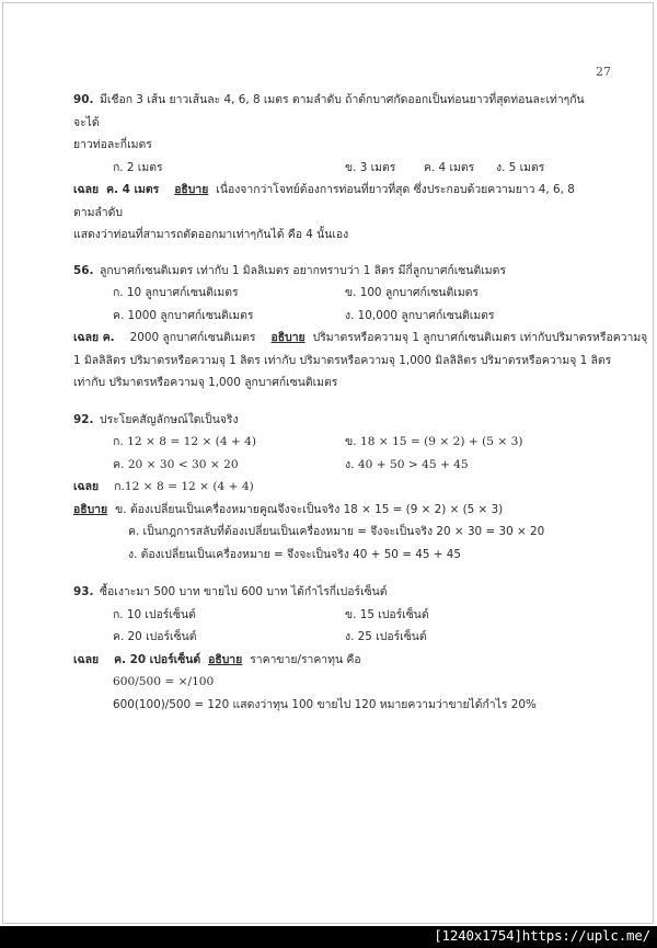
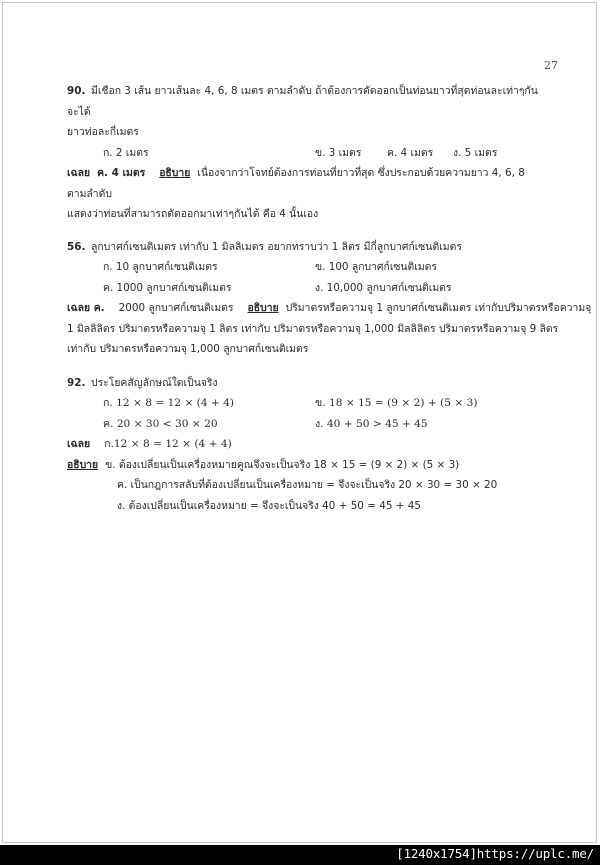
  27
- 90. มีเชือก 3 เส้น ยาวเส้นละ 4, 6, 8 เมตร ตามลำดับ ถ้าต้กบาศกัดออกเป็นท่อนยาวที่สุดท่อนละเท่าๆกัน จะได้
+ 90. มีเชือก 3 เส้น ยาวเส้นละ 4, 6, 8 เมตร ตามลำดับ ถ้าต้องการตัดออกเป็นท่อนยาวที่สุดท่อนละเท่าๆกัน จะได้
  ยาวท่อละกี่เมตร
  ก. 2 เมตร
  ข. 3 เมตร
  ค. 4 เมตร
  ง. 5 เมตร
  เฉลย ค. 4 เมตร อธิบาย เนื่องจากว่าโจทย์ต้องการท่อนที่ยาวที่สุด ซึ่งประกอบด้วยความยาว 4, 6, 8 ตามลำดับ
  แสดงว่าท่อนที่สามารถตัดออกมาเท่าๆกันได้ คือ 4 นั้นเอง
  56. ลูกบาศก์เซนติเมตร เท่ากับ 1 มิลลิเมตร อยากทราบว่า 1 ลิตร มีกี่ลูกบาศก์เซนติเมตร
  ก. 10 ลูกบาศก์เซนติเมตร
  ข. 100 ลูกบาศก์เซนติเมตร
  ค. 1000 ลูกบาศก์เซนติเมตร
  ง. 10,000 ลูกบาศก์เซนติเมตร
  เฉลย ค. 2000 ลูกบาศก์เซนติเมตร อธิบาย ปริมาตรหรือความจุ 1 ลูกบาศก์เซนติเมตร เท่ากับปริมาตรหรือความจุ
- 1 มิลลิลิตร ปริมาตรหรือความจุ 1 ลิตร เท่ากับ ปริมาตรหรือความจุ 1,000 มิลลิลิตร ปริมาตรหรือความจุ 1 ลิตร
+ 1 มิลลิลิตร ปริมาตรหรือความจุ 1 ลิตร เท่ากับ ปริมาตรหรือความจุ 1,000 มิลลิลิตร ปริมาตรหรือความจุ 9 ลิตร
  เท่ากับ ปริมาตรหรือความจุ 1,000 ลูกบาศก์เซนติเมตร
  92. ประโยคสัญลักษณ์ใดเป็นจริง
  ก. 12 × 8 = 12 × (4 + 4)
  ข. 18 × 15 = (9 × 2) + (5 × 3)
  ค. 20 × 30 < 30 × 20
  ง. 40 + 50 > 45 + 45
  เฉลย ก.12 × 8 = 12 × (4 + 4)
  อธิบาย ข. ต้องเปลี่ยนเป็นเครื่องหมายคูณจึงจะเป็นจริง 18 × 15 = (9 × 2) × (5 × 3)
  ค. เป็นกฎการสลับที่ต้องเปลี่ยนเป็นเครื่องหมาย = จึงจะเป็นจริง 20 × 30 = 30 × 20
  ง. ต้องเปลี่ยนเป็นเครื่องหมาย = จึงจะเป็นจริง 40 + 50 = 45 + 45
- 93. ซื้อเงาะมา 500 บาท ขายไป 600 บาท ได้กำไรกี่เปอร์เซ็นต์
- ก. 10 เปอร์เซ็นต์
- ข. 15 เปอร์เซ็นต์
- ค. 20 เปอร์เซ็นต์
- ง. 25 เปอร์เซ็นต์
- เฉลย ค. 20 เปอร์เซ็นต์ อธิบาย ราคาขาย/ราคาทุน คือ
- 600/500 = ×/100
- 600(100)/500 = 120 แสดงว่าทุน 100 ขายไป 120 หมายความว่าขายได้กำไร 20%
  [1240x1754]https://uplc.me/
